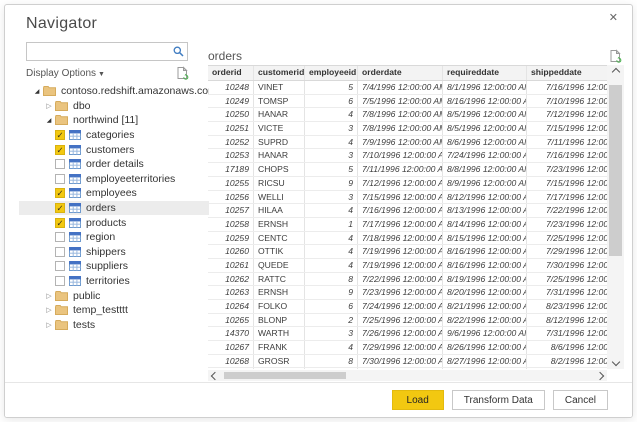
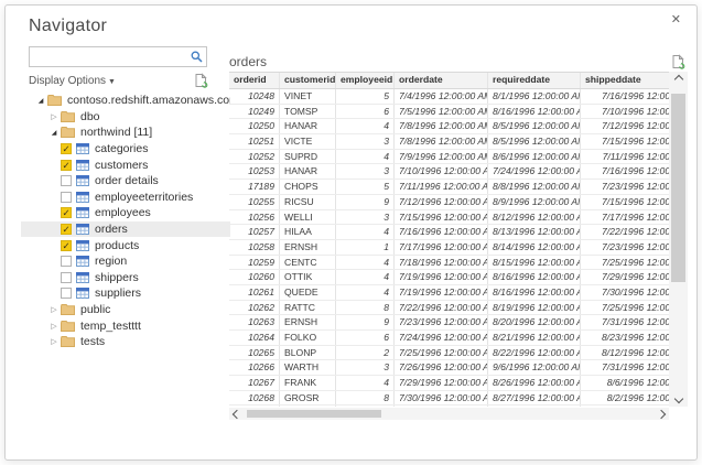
  ✕
  Navigator
  Display Options
  contoso.redshift.amazonaws.co
  dbo
  northwind [11]
  ✓
  categories
  ✓
  customers
  order details
  employeeterritories
  ✓
  employees
  ✓
  orders
  ✓
  products
  region
  shippers
  suppliers
- territories
  public
  temp_testttt
  tests
  orders
  orderid
  customerid
  employeeid
  orderdate
  requireddate
  shippeddate
  10248
  VINET
  5
  7/4/1996 12:00:00 AM
  8/1/1996 12:00:00 A
  7/16/1996 12:00
  10249
  TOMSP
  6
  7/5/1996 12:00:00 AM
  8/16/1996 12:00:00 A
  7/10/1996 12:00
  10250
  HANAR
  4
  7/8/1996 12:00:00 AM
  8/5/1996 12:00:00 A
  7/12/1996 12:00
  10251
  VICTE
  3
  7/8/1996 12:00:00 AM
  8/5/1996 12:00:00 A
  7/15/1996 12:00
  10252
  SUPRD
  4
  7/9/1996 12:00:00 AM
  8/6/1996 12:00:00 A
  7/11/1996 12:00
  10253
  HANAR
  3
  7/10/1996 12:00:00 A
  7/24/1996 12:00:00 A
  7/16/1996 12:00
  17189
  CHOPS
  5
  7/11/1996 12:00:00 A
  8/8/1996 12:00:00 A
  7/23/1996 12:00
  10255
  RICSU
  9
  7/12/1996 12:00:00 A
  8/9/1996 12:00:00 A
  7/15/1996 12:00
  10256
  WELLI
  3
  7/15/1996 12:00:00 A
  8/12/1996 12:00:00 A
  7/17/1996 12:00
  10257
  HILAA
  4
  7/16/1996 12:00:00 A
  8/13/1996 12:00:00 A
  7/22/1996 12:00
  10258
  ERNSH
  1
  7/17/1996 12:00:00 A
  8/14/1996 12:00:00 A
  7/23/1996 12:00
  10259
  CENTC
  4
  7/18/1996 12:00:00 A
  8/15/1996 12:00:00 A
  7/25/1996 12:00
  10260
  OTTIK
  4
  7/19/1996 12:00:00 A
  8/16/1996 12:00:00 A
  7/29/1996 12:00
  10261
  QUEDE
  4
  7/19/1996 12:00:00 A
  8/16/1996 12:00:00 A
  7/30/1996 12:00
  10262
  RATTC
  8
  7/22/1996 12:00:00 A
  8/19/1996 12:00:00 A
  7/25/1996 12:00
  10263
  ERNSH
  9
  7/23/1996 12:00:00 A
  8/20/1996 12:00:00 A
  7/31/1996 12:00
  10264
  FOLKO
  6
  7/24/1996 12:00:00 A
  8/21/1996 12:00:00 A
  8/23/1996 12:00
  10265
  BLONP
  2
  7/25/1996 12:00:00 A
  8/22/1996 12:00:00 A
  8/12/1996 12:00
- 14370
+ 10266
  WARTH
  3
  7/26/1996 12:00:00 A
  9/6/1996 12:00:00 A
  7/31/1996 12:00
  10267
  FRANK
  4
  7/29/1996 12:00:00 A
  8/26/1996 12:00:00 A
  8/6/1996 12:00
  10268
  GROSR
  8
  7/30/1996 12:00:00 A
  8/27/1996 12:00:00 A
  8/2/1996 12:00
- Load
- Transform Data
- Cancel
